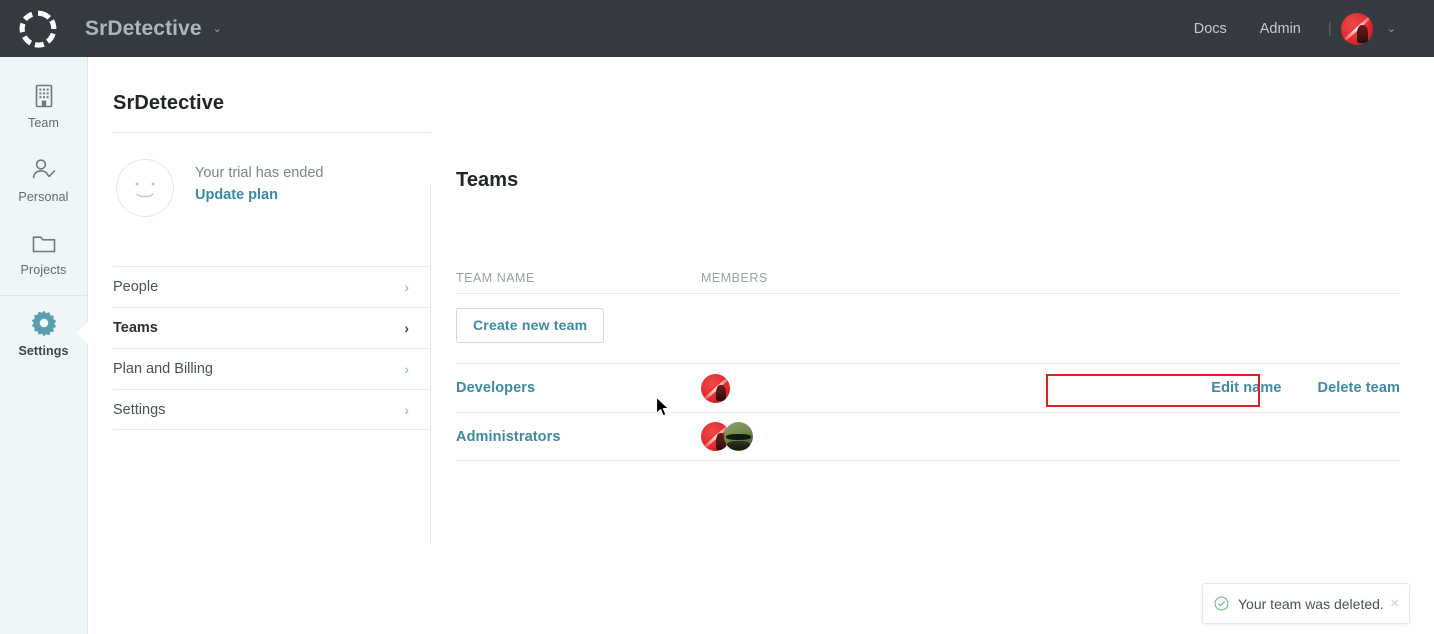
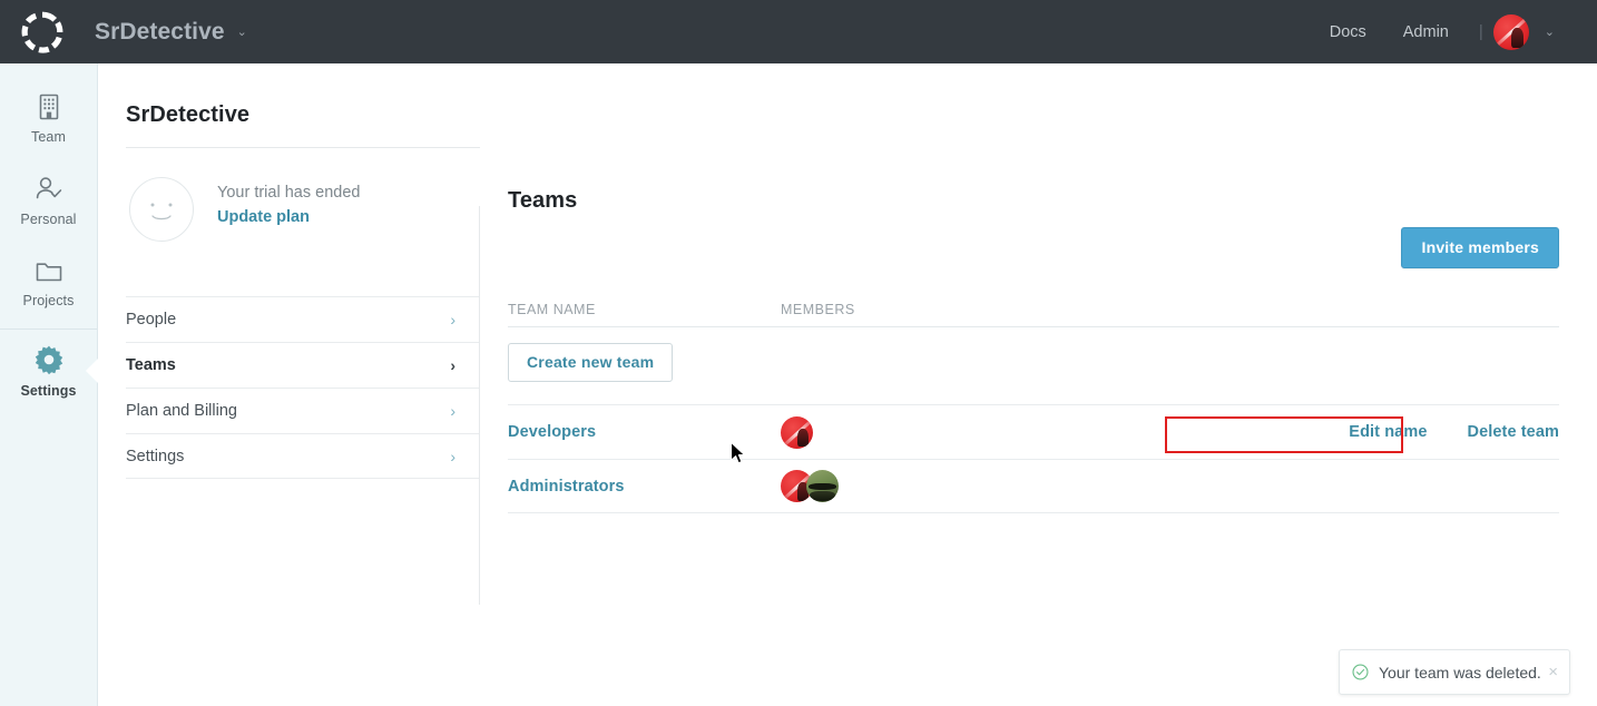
  SrDetective
  ⌄
  Docs
  Admin
  |
  ⌄
  Team
  Personal
  Projects
  Settings
  SrDetective
  Your trial has ended
  Update plan
  People
  ›
  Teams
  ›
  Plan and Billing
  ›
  Settings
  ›
  Teams
+ Invite members
  TEAM NAME
  MEMBERS
  Create new team
  Developers
  Edit name
  Delete team
  Administrators
  Your team was deleted.
  ×
